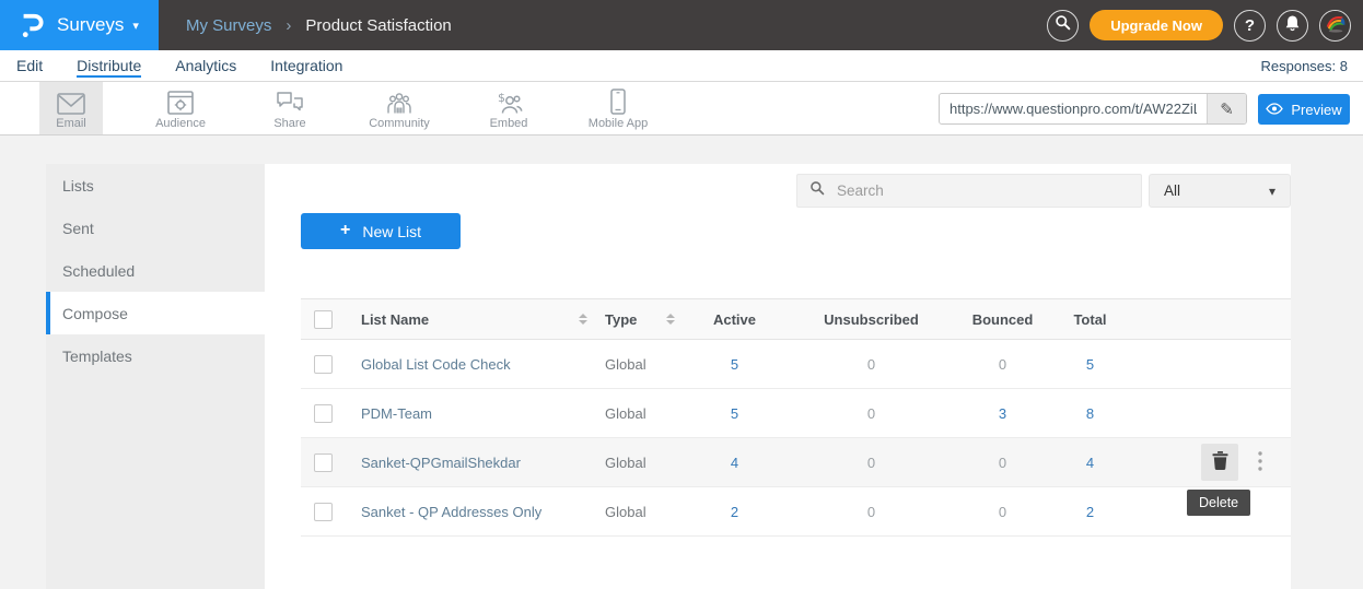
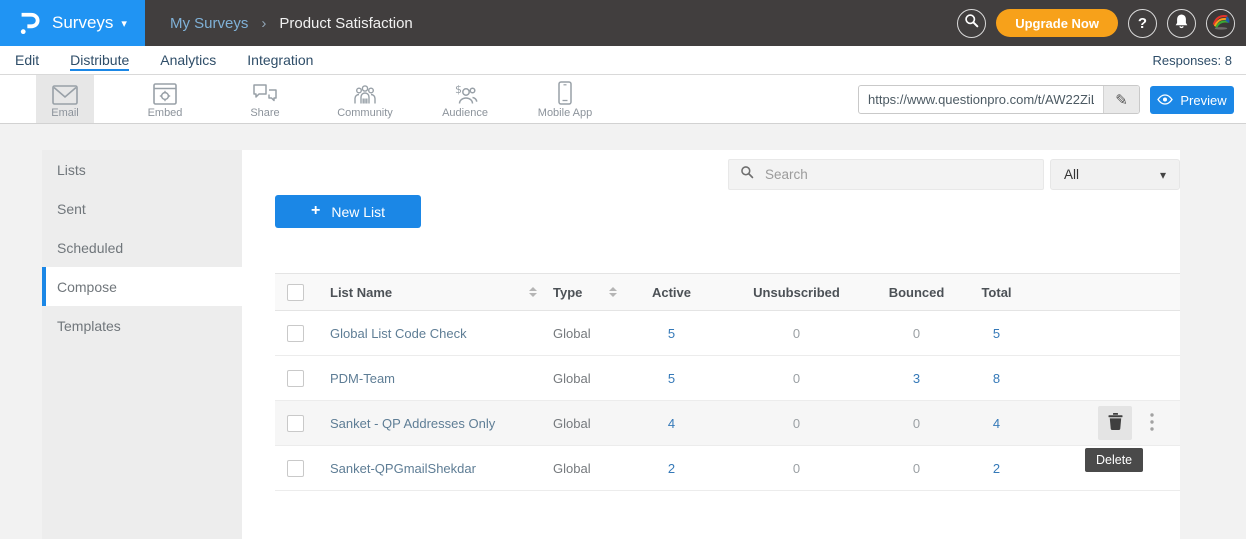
  Surveys
  ▾
  My Surveys
  ›
  Product Satisfaction
  Upgrade Now
  ?
  Edit
  Distribute
  Analytics
  Integration
  Responses: 8
  Email
- Audience
+ Embed
  Share
  Community
  $
- Embed
+ Audience
  Mobile App
  https://www.questionpro.com/t/AW22Zi
  ✎
  Preview
  Lists
  Sent
  Scheduled
  Compose
  Templates
  Search
  All
  ▾
  +
  New List
  List Name
  Type
  Active
  Unsubscribed
  Bounced
  Total
  Global List Code Check
  Global
  5
  0
  0
  5
  PDM-Team
  Global
  5
  0
  3
  8
- Sanket-QPGmailShekdar
+ Sanket - QP Addresses Only
  Global
  4
  0
  0
  4
  Delete
- Sanket - QP Addresses Only
+ Sanket-QPGmailShekdar
  Global
  2
  0
  0
  2
